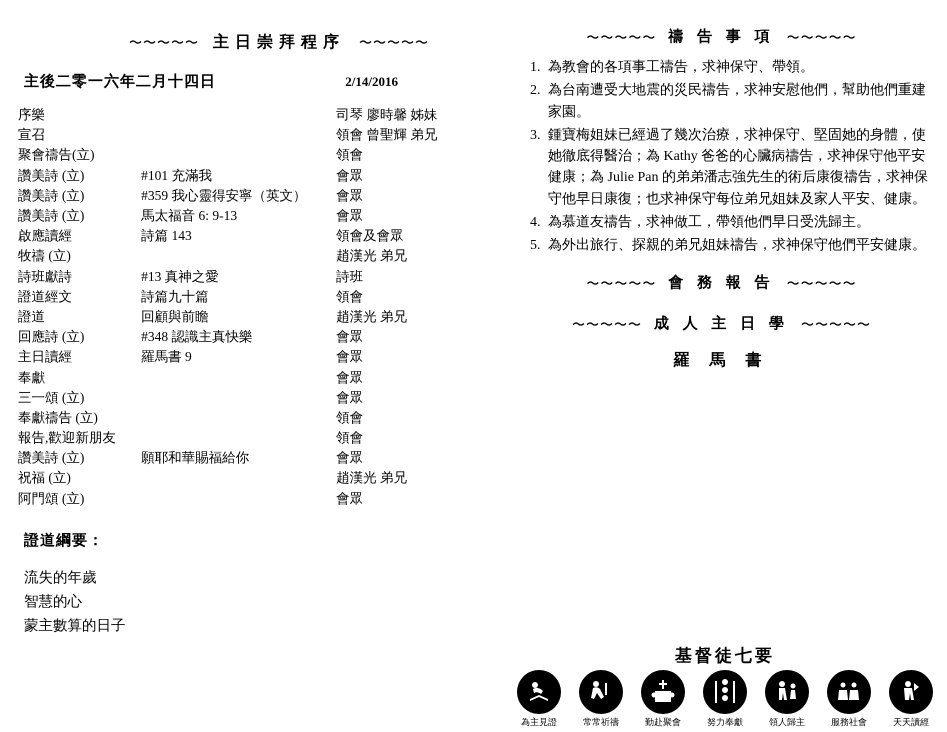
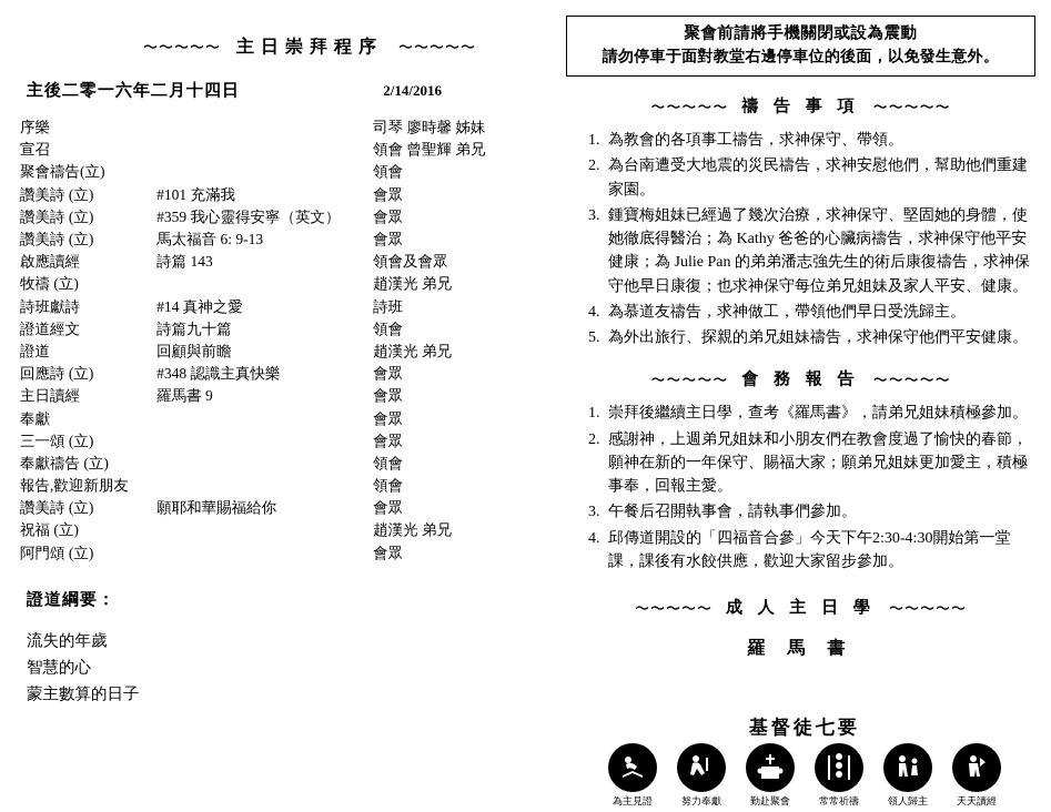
  〜〜〜〜〜
  主日崇拜程序
  〜〜〜〜〜
  主後二零一六年二月十四日
  2/14/2016
  序樂		司琴 廖時馨 姊妹
  宣召		領會 曾聖輝 弟兄
  聚會禱告(立)		領會
  讚美詩 (立)	#101 充滿我	會眾
  讚美詩 (立)	#359 我心靈得安寧（英文）	會眾
  讚美詩 (立)	馬太福音 6: 9-13	會眾
  啟應讀經	詩篇 143	領會及會眾
  牧禱 (立)		趙漢光 弟兄
- 詩班獻詩	#13 真神之愛	詩班
+ 詩班獻詩	#14 真神之愛	詩班
  證道經文	詩篇九十篇	領會
  證道	回顧與前瞻	趙漢光 弟兄
  回應詩 (立)	#348 認識主真快樂	會眾
  主日讀經	羅馬書 9	會眾
  奉獻		會眾
  三一頌 (立)		會眾
  奉獻禱告 (立)		領會
  報告,歡迎新朋友		領會
  讚美詩 (立)	願耶和華賜福給你	會眾
  祝福 (立)		趙漢光 弟兄
  阿門頌 (立)		會眾
  證道綱要：
  流失的年歲
  智慧的心
  蒙主數算的日子
+ 聚會前請將手機關閉或設為震動
+ 請勿停車于面對教堂右邊停車位的後面，以免發生意外。
  〜〜〜〜〜
  禱 告 事 項
  〜〜〜〜〜
  為教會的各項事工禱告，求神保守、帶領。
  為台南遭受大地震的災民禱告，求神安慰他們，幫助他們重建家園。
  鍾寶梅姐妹已經過了幾次治療，求神保守、堅固她的身體，使她徹底得醫治；為 Kathy 爸爸的心臟病禱告，求神保守他平安健康；為 Julie Pan 的弟弟潘志強先生的術后康復禱告，求神保守他早日康復；也求神保守每位弟兄姐妹及家人平安、健康。
  為慕道友禱告，求神做工，帶領他們早日受洗歸主。
  為外出旅行、探親的弟兄姐妹禱告，求神保守他們平安健康。
  〜〜〜〜〜
  會 務 報 告
  〜〜〜〜〜
+ 崇拜後繼續主日學，查考《羅馬書》，請弟兄姐妹積極參加。
+ 感謝神，上週弟兄姐妹和小朋友們在教會度過了愉快的春節，願神在新的一年保守、賜福大家；願弟兄姐妹更加愛主，積極事奉，回報主愛。
+ 午餐后召開執事會，請執事們參加。
+ 邱傳道開設的「四福音合參」今天下午2:30-4:30開始第一堂課，課後有水餃供應，歡迎大家留步參加。
  〜〜〜〜〜
  成 人 主 日 學
  〜〜〜〜〜
  羅 馬 書
  基督徒七要
  為主見證
- 常常祈禱
+ 努力奉獻
  勤赴聚會
- 努力奉獻
+ 常常祈禱
  領人歸主
- 服務社會
  天天讀經
